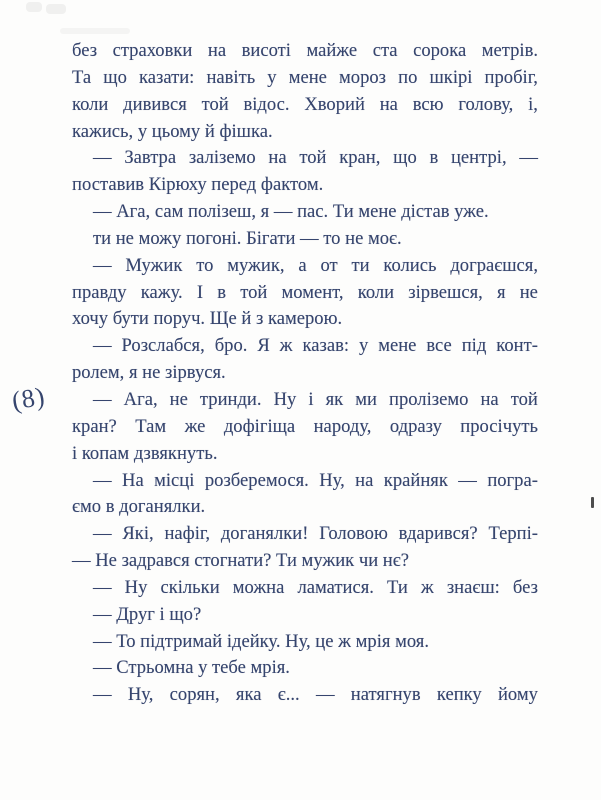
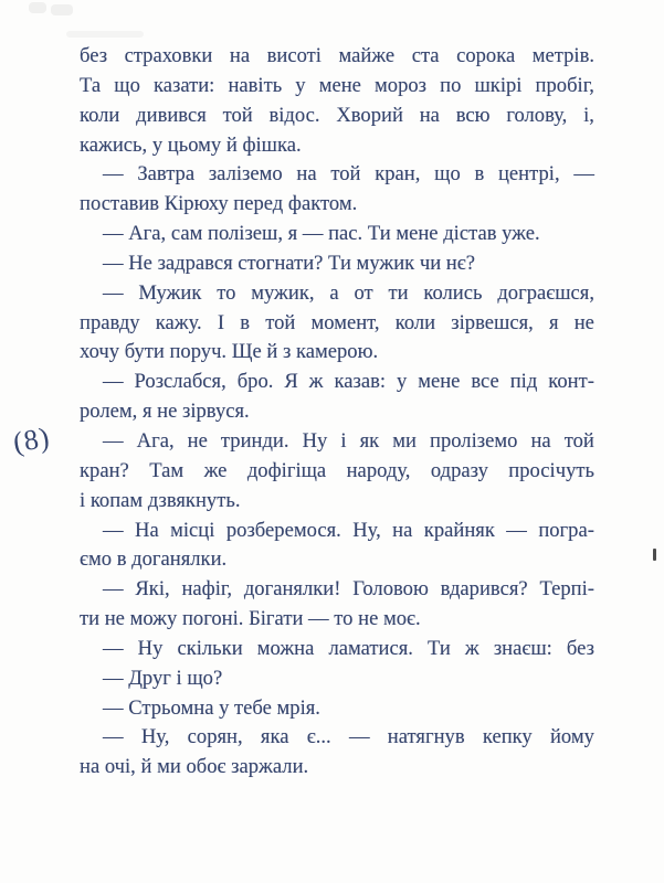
  без
  страховки
  на
  висоті
  майже
  ста
  сорока
  метрів.
  Та
  що
  казати:
  навіть
  у
  мене
  мороз
  по
  шкірі
  пробіг,
  коли
  дивився
  той
  відос.
  Хворий
  на
  всю
  голову,
  і,
  кажись, у цьому й фішка.
  —
  Завтра
  заліземо
  на
  той
  кран,
  що
  в
  центрі,
  —
  поставив Кірюху перед фактом.
  — Ага, сам полізеш, я — пас. Ти мене дістав уже.
- ти не можу погоні. Бігати — то не моє.
+ — Не задрався стогнати? Ти мужик чи нє?
  —
  Мужик
  то
  мужик,
  а
  от
  ти
  колись
  дограєшся,
  правду
  кажу.
  І
  в
  той
  момент,
  коли
  зірвешся,
  я
  не
  хочу бути поруч. Ще й з камерою.
  —
  Розслабся,
  бро.
  Я
  ж
  казав:
  у
  мене
  все
  під
  конт-
  ролем, я не зірвуся.
  —
  Ага,
  не
  тринди.
  Ну
  і
  як
  ми
  проліземо
  на
  той
  кран?
  Там
  же
  дофігіща
  народу,
  одразу
  просічуть
  і копам дзвякнуть.
  —
  На
  місці
  розберемося.
  Ну,
  на
  крайняк
  —
  погра-
  ємо в доганялки.
  —
  Які,
  нафіг,
  доганялки!
  Головою
  вдарився?
  Терпі-
- — Не задрався стогнати? Ти мужик чи нє?
+ ти не можу погоні. Бігати — то не моє.
  —
  Ну
  скільки
  можна
  ламатися.
  Ти
  ж
  знаєш:
  без
  — Друг і що?
- — То підтримай ідейку. Ну, це ж мрія моя.
  — Стрьомна у тебе мрія.
  —
  Ну,
  сорян,
  яка
  є...
  —
  натягнув
  кепку
  йому
+ на очі, й ми обоє заржали.
